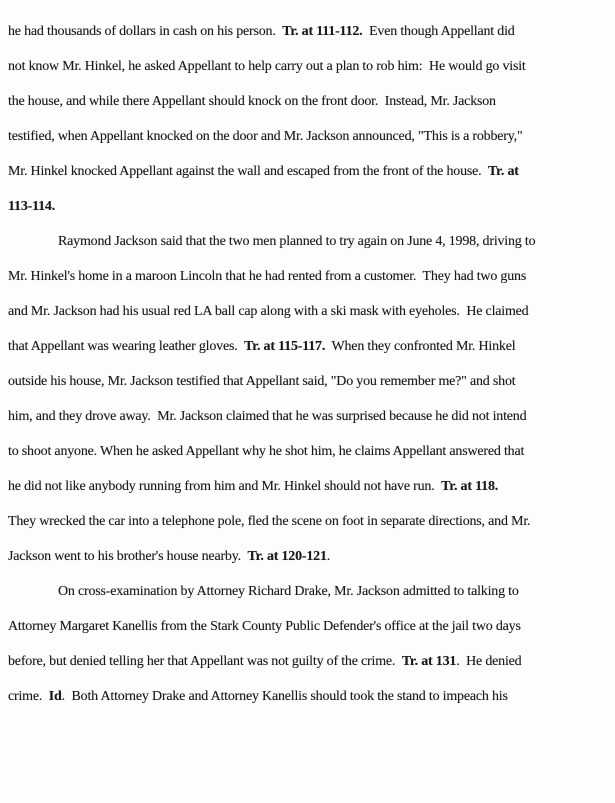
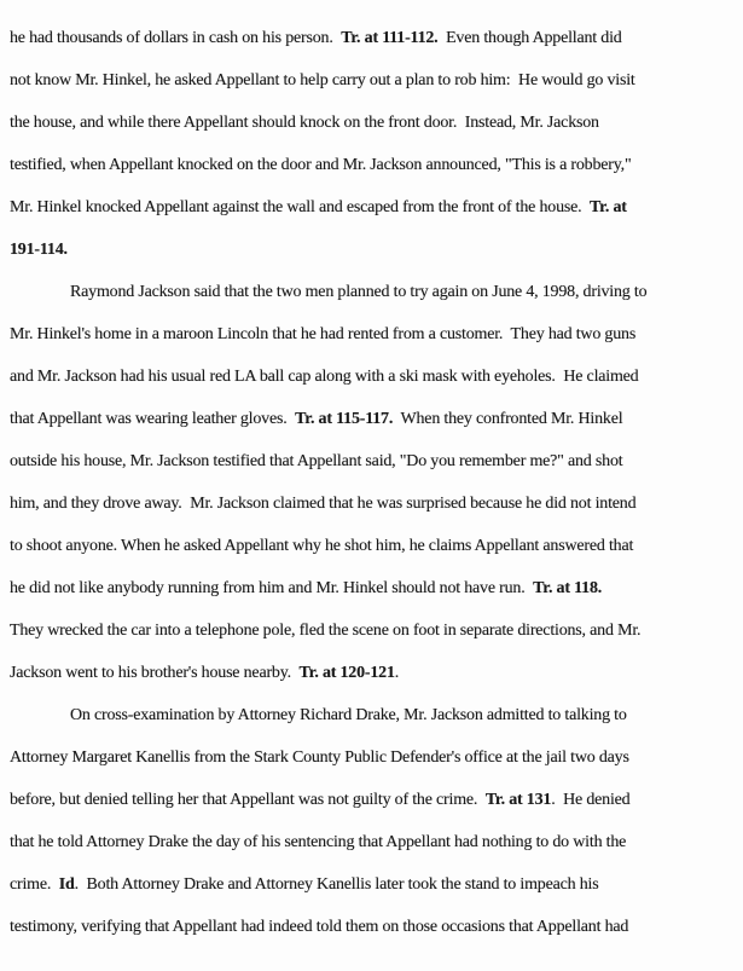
  he had thousands of dollars in cash on his person. Tr. at 111-112. Even though Appellant did
  not know Mr. Hinkel, he asked Appellant to help carry out a plan to rob him: He would go visit
  the house, and while there Appellant should knock on the front door. Instead, Mr. Jackson
  testified, when Appellant knocked on the door and Mr. Jackson announced, "This is a robbery,"
  Mr. Hinkel knocked Appellant against the wall and escaped from the front of the house. Tr. at
- 113-114.
+ 191-114.
  Raymond Jackson said that the two men planned to try again on June 4, 1998, driving to
  Mr. Hinkel's home in a maroon Lincoln that he had rented from a customer. They had two guns
  and Mr. Jackson had his usual red LA ball cap along with a ski mask with eyeholes. He claimed
  that Appellant was wearing leather gloves. Tr. at 115-117. When they confronted Mr. Hinkel
  outside his house, Mr. Jackson testified that Appellant said, "Do you remember me?" and shot
  him, and they drove away. Mr. Jackson claimed that he was surprised because he did not intend
  to shoot anyone. When he asked Appellant why he shot him, he claims Appellant answered that
  he did not like anybody running from him and Mr. Hinkel should not have run. Tr. at 118.
  They wrecked the car into a telephone pole, fled the scene on foot in separate directions, and Mr.
  Jackson went to his brother's house nearby. Tr. at 120-121.
  On cross-examination by Attorney Richard Drake, Mr. Jackson admitted to talking to
  Attorney Margaret Kanellis from the Stark County Public Defender's office at the jail two days
  before, but denied telling her that Appellant was not guilty of the crime. Tr. at 131. He denied
+ that he told Attorney Drake the day of his sentencing that Appellant had nothing to do with the
- crime. Id. Both Attorney Drake and Attorney Kanellis should took the stand to impeach his
+ crime. Id. Both Attorney Drake and Attorney Kanellis later took the stand to impeach his
+ testimony, verifying that Appellant had indeed told them on those occasions that Appellant had
